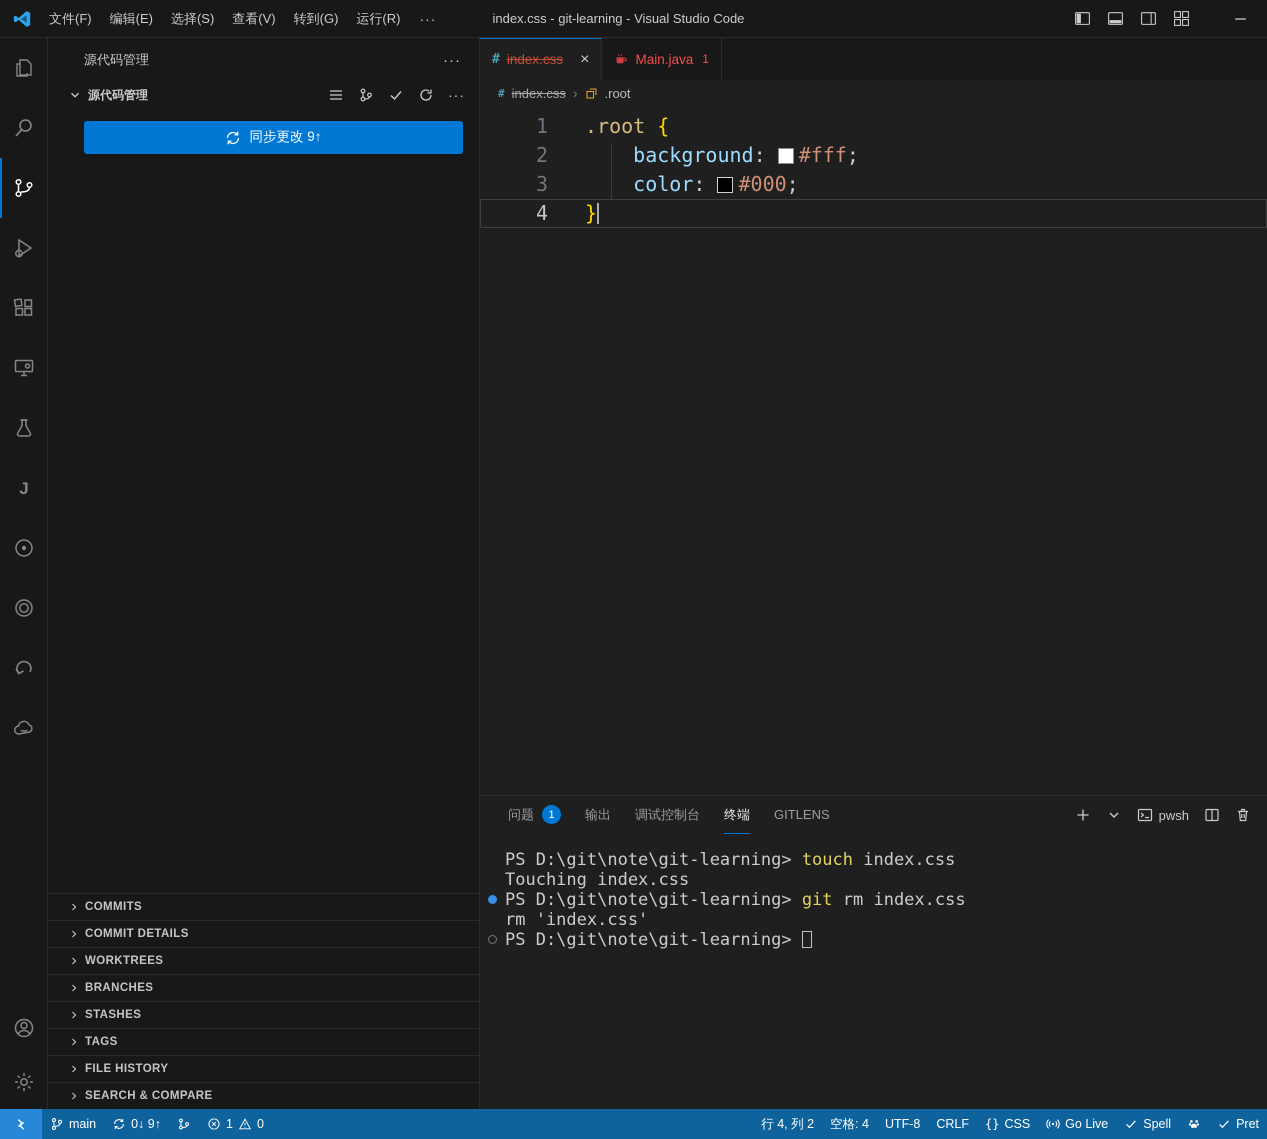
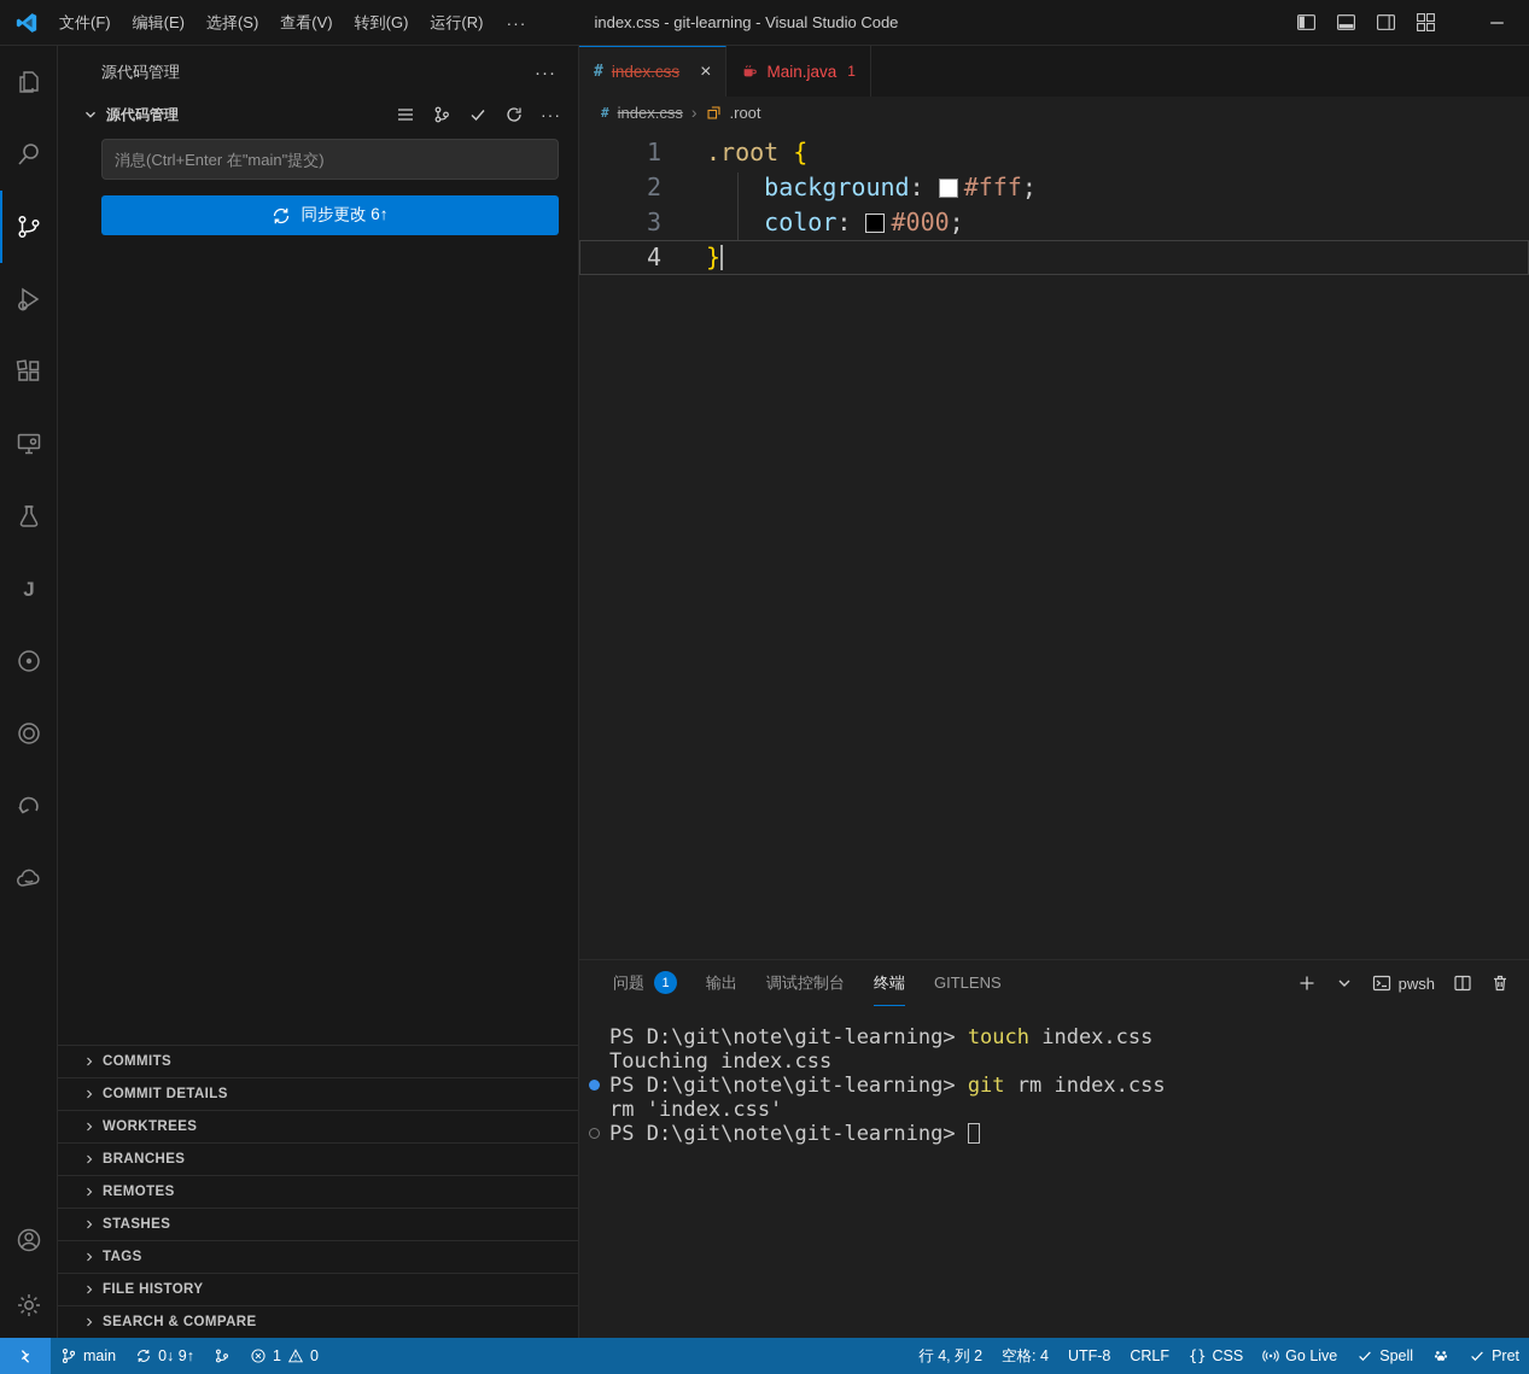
  文件(F)
  编辑(E)
  选择(S)
  查看(V)
  转到(G)
  运行(R)
  ···
  index.css - git-learning - Visual Studio Code
  J
  源代码管理
  ···
  源代码管理
  ···
+ 消息(Ctrl+Enter 在"main"提交)
- 同步更改 9↑
+ 同步更改 6↑
  COMMITS
  COMMIT DETAILS
  WORKTREES
  BRANCHES
+ REMOTES
  STASHES
  TAGS
  FILE HISTORY
  SEARCH & COMPARE
  #
  index.css
  ×
  Main.java
  1
  #
  index.css
  ›
  .root
  1
  .root {
  2
  background: #fff;
  3
  color: #000;
  4
  }
  问题
  1
  输出
  调试控制台
  终端
  GITLENS
  pwsh
  PS D:\git\note\git-learning> touch index.css
  Touching index.css
  PS D:\git\note\git-learning> git rm index.css
  rm 'index.css'
  PS D:\git\note\git-learning>
  main
  0↓ 9↑
  1
  0
  行 4, 列 2
  空格: 4
  UTF-8
  CRLF
  {}
  CSS
  Go Live
  Spell
  Pret
